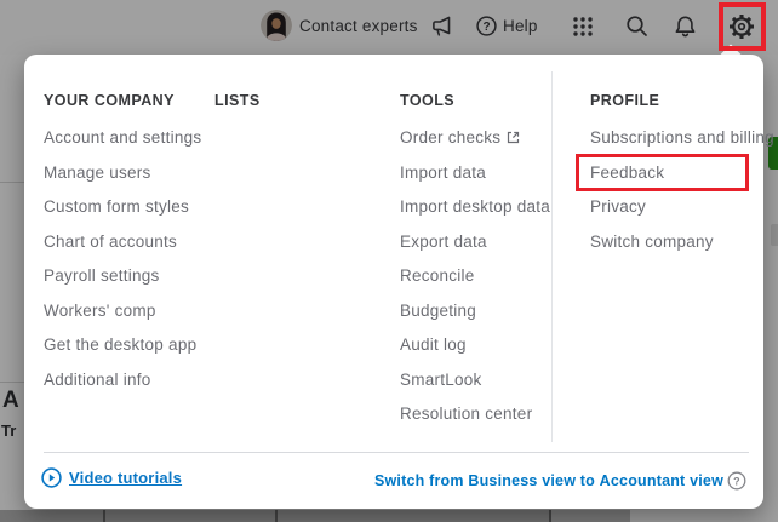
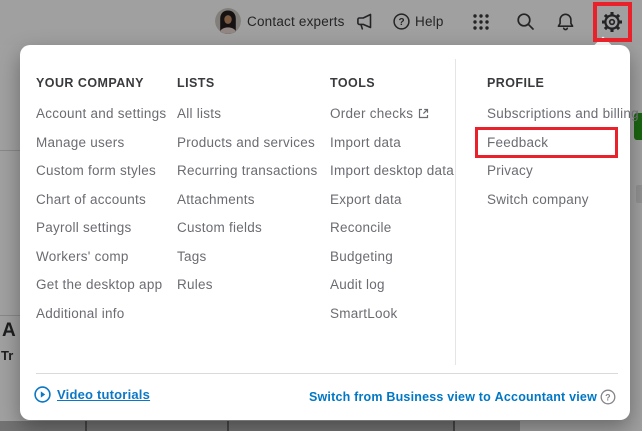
  Contact experts
  ?
  Help
  A
  Tr
  YOUR COMPANY
  Account and settings
  Manage users
  Custom form styles
  Chart of accounts
  Payroll settings
  Workers' comp
  Get the desktop app
  Additional info
  LISTS
+ All lists
+ Products and services
+ Recurring transactions
+ Attachments
+ Custom fields
+ Tags
+ Rules
  TOOLS
  Order checks
  Import data
  Import desktop data
  Export data
  Reconcile
  Budgeting
  Audit log
  SmartLook
- Resolution center
  PROFILE
  Subscriptions and billing
  Feedback
  Privacy
  Switch company
  Video tutorials
  Switch from Business view to Accountant view
  ?
